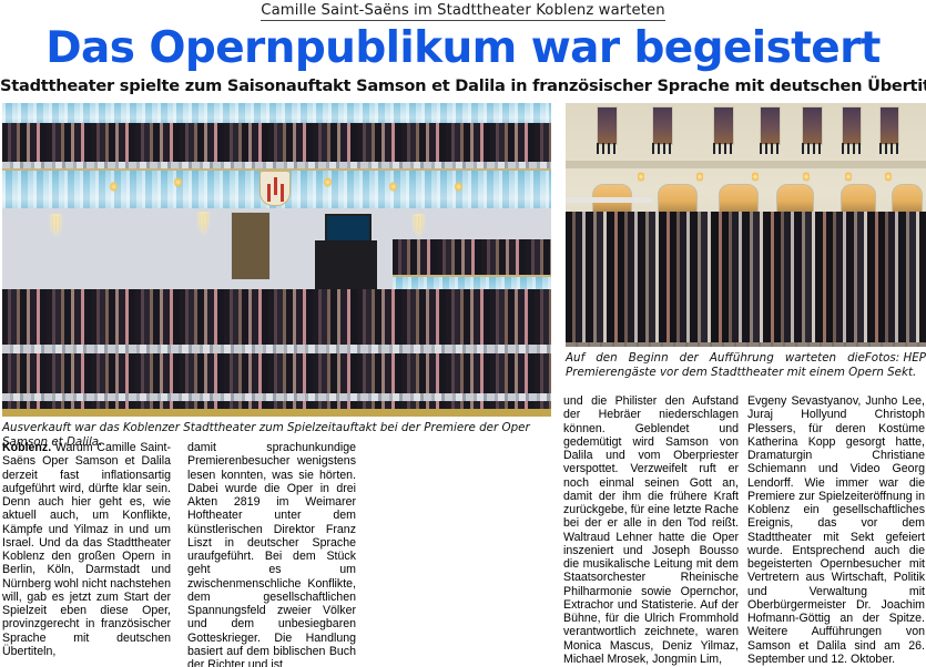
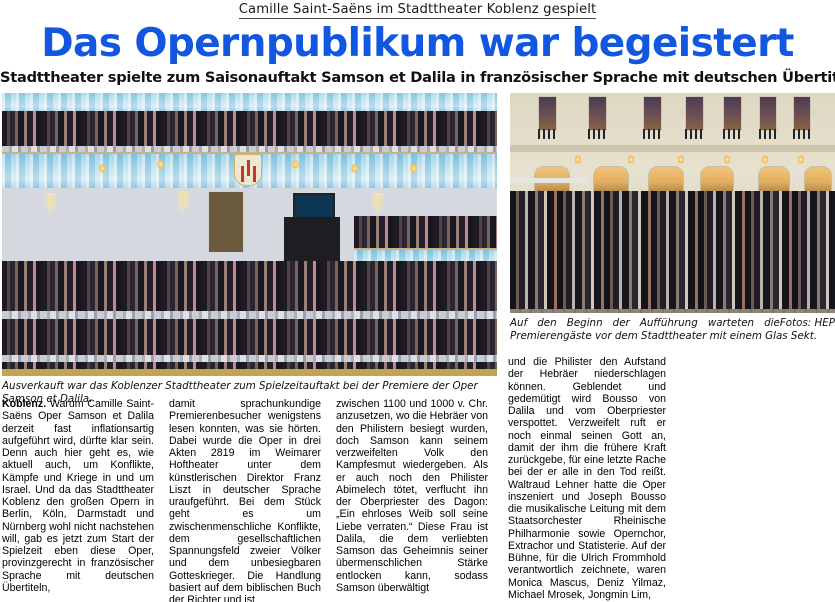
- Camille Saint-Saëns im Stadttheater Koblenz warteten
+ Camille Saint-Saëns im Stadttheater Koblenz gespielt
  Das Opernpublikum war begeistert
  Stadttheater spielte zum Saisonauftakt Samson et Dalila in französischer Sprache mit deutschen Überti
  Ausverkauft war das Koblenzer Stadttheater zum Spielzeitauftakt bei der Premiere der Oper Samson et Dalila.
  Fotos: HEP
- Auf den Beginn der Aufführung warteten die Premierengäste vor dem Stadttheater mit einem Opern Sekt.
+ Auf den Beginn der Aufführung warteten die Premierengäste vor dem Stadttheater mit einem Glas Sekt.
- Koblenz. Warum Camille Saint-Saëns Oper Samson et Dalila derzeit fast inflationsartig aufgeführt wird, dürfte klar sein. Denn auch hier geht es, wie aktuell auch, um Konflikte, Kämpfe und Yilmaz in und um Israel. Und da das Stadttheater Koblenz den großen Opern in Berlin, Köln, Darmstadt und Nürnberg wohl nicht nachstehen will, gab es jetzt zum Start der Spielzeit eben diese Oper, provinzgerecht in französischer Sprache mit deutschen Übertiteln,
+ Koblenz. Warum Camille Saint-Saëns Oper Samson et Dalila derzeit fast inflationsartig aufgeführt wird, dürfte klar sein. Denn auch hier geht es, wie aktuell auch, um Konflikte, Kämpfe und Kriege in und um Israel. Und da das Stadttheater Koblenz den großen Opern in Berlin, Köln, Darmstadt und Nürnberg wohl nicht nachstehen will, gab es jetzt zum Start der Spielzeit eben diese Oper, provinzgerecht in französischer Sprache mit deutschen Übertiteln,
  damit sprachunkundige Premierenbesucher wenigstens lesen konnten, was sie hörten. Dabei wurde die Oper in drei Akten 2819 im Weimarer Hoftheater unter dem künstlerischen Direktor Franz Liszt in deutscher Sprache uraufgeführt. Bei dem Stück geht es um zwischenmenschliche Konflikte, dem gesellschaftlichen Spannungsfeld zweier Völker und dem unbesiegbaren Gotteskrieger. Die Handlung basiert auf dem biblischen Buch der Richter und ist
+ zwischen 1100 und 1000 v. Chr. anzusetzen, wo die Hebräer von den Philistern besiegt wurden, doch Samson kann seinem verzweifelten Volk den Kampfesmut wiedergeben. Als er auch noch den Philister Abimelech tötet, verflucht ihn der Oberpriester des Dagon: „Ein ehrloses Weib soll seine Liebe verraten.“ Diese Frau ist Dalila, die dem verliebten Samson das Geheimnis seiner übermenschlichen Stärke entlocken kann, sodass Samson überwältigt
- und die Philister den Aufstand der Hebräer niederschlagen können. Geblendet und gedemütigt wird Samson von Dalila und vom Oberpriester verspottet. Verzweifelt ruft er noch einmal seinen Gott an, damit der ihm die frühere Kraft zurückgebe, für eine letzte Rache bei der er alle in den Tod reißt. Waltraud Lehner hatte die Oper inszeniert und Joseph Bousso die musikalische Leitung mit dem Staatsorchester Rheinische Philharmonie sowie Opernchor, Extrachor und Statisterie. Auf der Bühne, für die Ulrich Frommhold verantwortlich zeichnete, waren Monica Mascus, Deniz Yilmaz, Michael Mrosek, Jongmin Lim,
+ und die Philister den Aufstand der Hebräer niederschlagen können. Geblendet und gedemütigt wird Bousso von Dalila und vom Oberpriester verspottet. Verzweifelt ruft er noch einmal seinen Gott an, damit der ihm die frühere Kraft zurückgebe, für eine letzte Rache bei der er alle in den Tod reißt. Waltraud Lehner hatte die Oper inszeniert und Joseph Bousso die musikalische Leitung mit dem Staatsorchester Rheinische Philharmonie sowie Opernchor, Extrachor und Statisterie. Auf der Bühne, für die Ulrich Frommhold verantwortlich zeichnete, waren Monica Mascus, Deniz Yilmaz, Michael Mrosek, Jongmin Lim,
- Evgeny Sevastyanov, Junho Lee, Juraj Hollyund Christoph Plessers, für deren Kostüme Katherina Kopp gesorgt hatte, Dramaturgin Christiane Schiemann und Video Georg Lendorff. Wie immer war die Premiere zur Spielzeiteröffnung in Koblenz ein gesellschaftliches Ereignis, das vor dem Stadttheater mit Sekt gefeiert wurde. Entsprechend auch die begeisterten Opernbesucher mit Vertretern aus Wirtschaft, Politik und Verwaltung mit Oberbürgermeister Dr. Joachim Hofmann-Göttig an der Spitze. Weitere Aufführungen von Samson et Dalila sind am 26. September und 12. Oktober.
